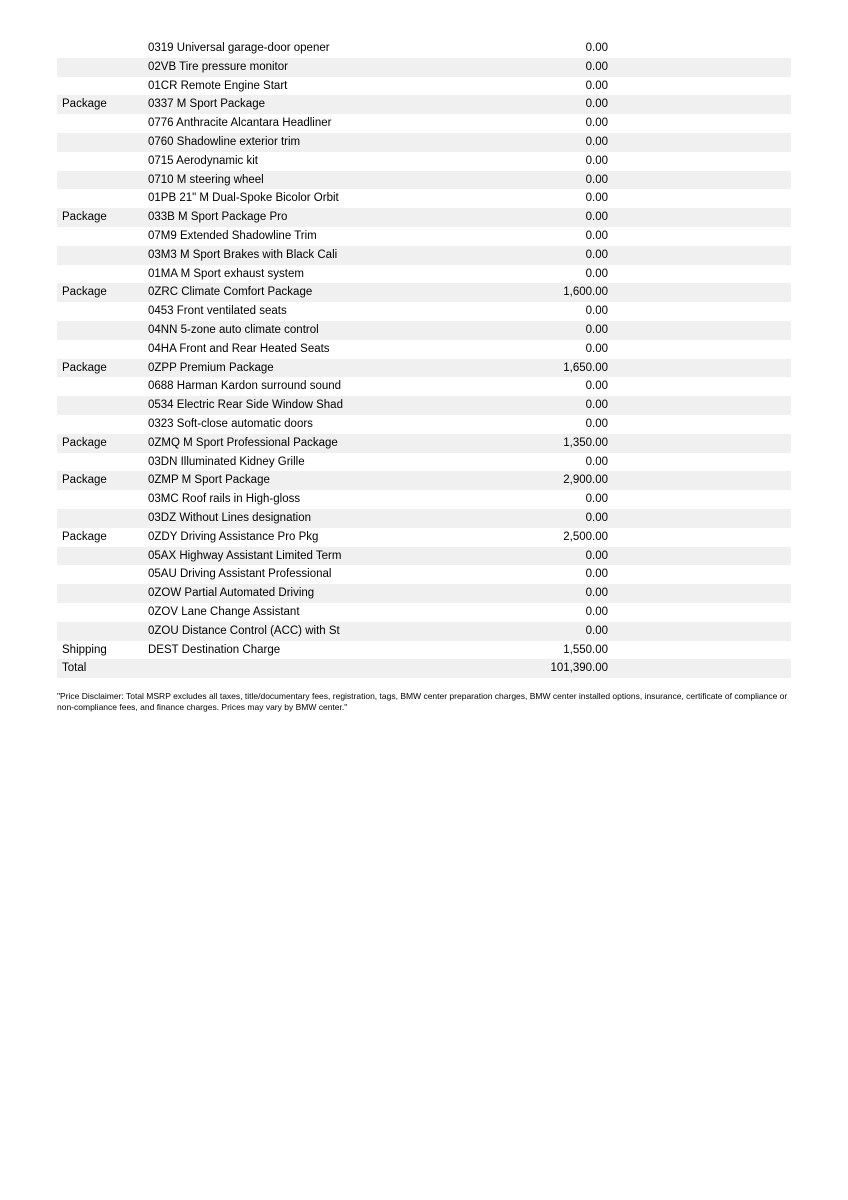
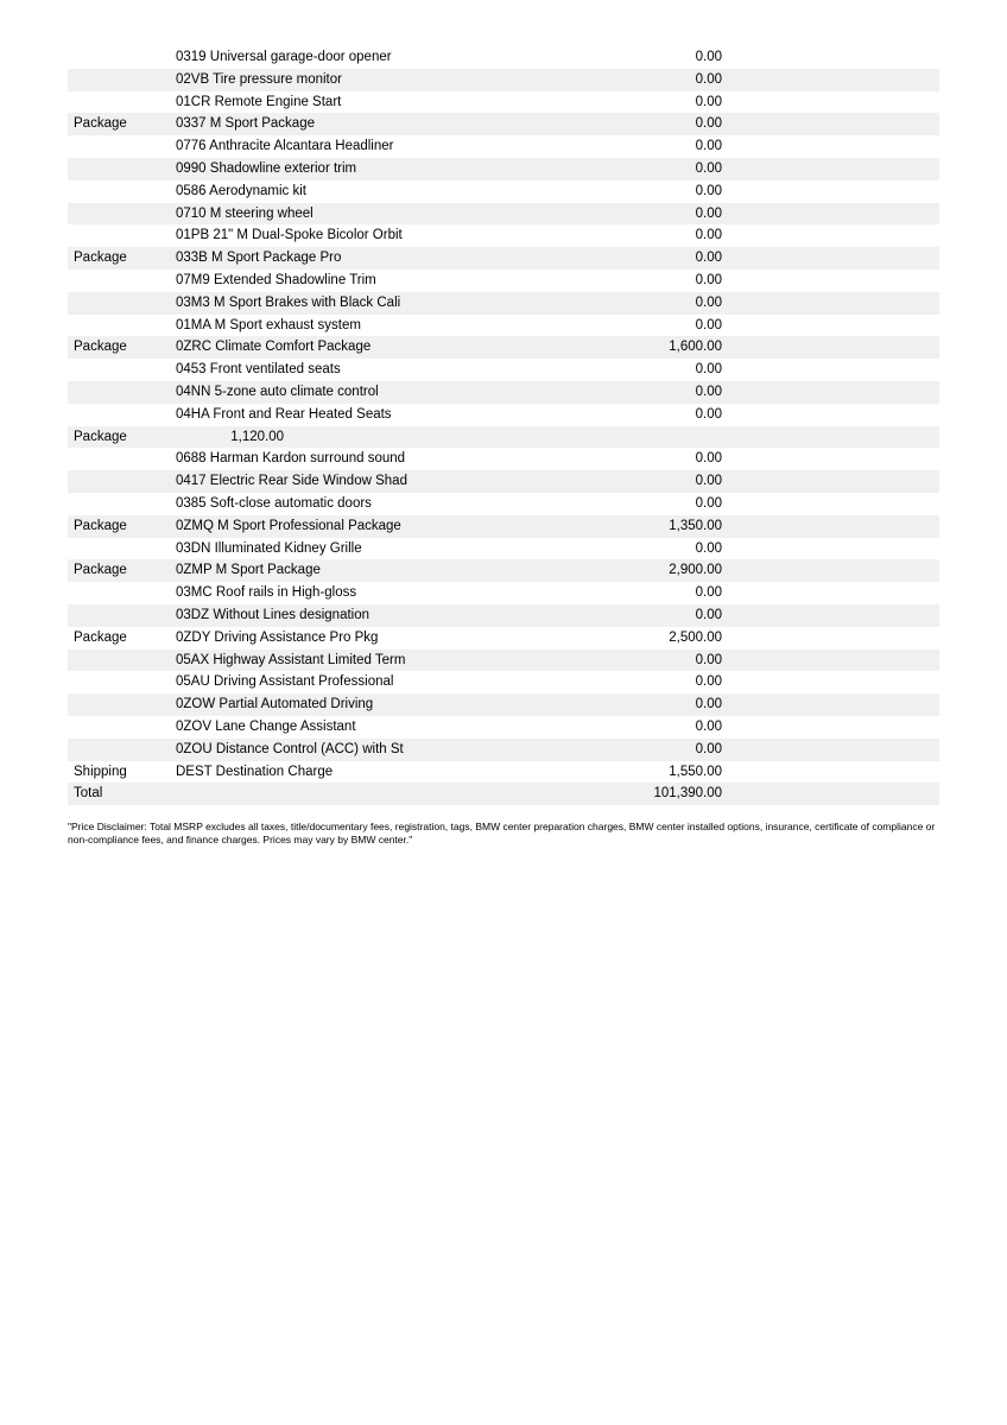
  0319 Universal garage-door opener
  0.00
  02VB Tire pressure monitor
  0.00
  01CR Remote Engine Start
  0.00
  Package
  0337 M Sport Package
  0.00
  0776 Anthracite Alcantara Headliner
  0.00
- 0760 Shadowline exterior trim
+ 0990 Shadowline exterior trim
  0.00
- 0715 Aerodynamic kit
+ 0586 Aerodynamic kit
  0.00
  0710 M steering wheel
  0.00
  01PB 21" M Dual-Spoke Bicolor Orbit
  0.00
  Package
  033B M Sport Package Pro
  0.00
  07M9 Extended Shadowline Trim
  0.00
  03M3 M Sport Brakes with Black Cali
  0.00
  01MA M Sport exhaust system
  0.00
  Package
  0ZRC Climate Comfort Package
  1,600.00
  0453 Front ventilated seats
  0.00
  04NN 5-zone auto climate control
  0.00
  04HA Front and Rear Heated Seats
  0.00
  Package
- 0ZPP Premium Package
- 1,650.00
+ 1,120.00
  0688 Harman Kardon surround sound
  0.00
- 0534 Electric Rear Side Window Shad
+ 0417 Electric Rear Side Window Shad
  0.00
- 0323 Soft-close automatic doors
+ 0385 Soft-close automatic doors
  0.00
  Package
  0ZMQ M Sport Professional Package
  1,350.00
  03DN Illuminated Kidney Grille
  0.00
  Package
  0ZMP M Sport Package
  2,900.00
  03MC Roof rails in High-gloss
  0.00
  03DZ Without Lines designation
  0.00
  Package
  0ZDY Driving Assistance Pro Pkg
  2,500.00
  05AX Highway Assistant Limited Term
  0.00
  05AU Driving Assistant Professional
  0.00
  0ZOW Partial Automated Driving
  0.00
  0ZOV Lane Change Assistant
  0.00
  0ZOU Distance Control (ACC) with St
  0.00
  Shipping
  DEST Destination Charge
  1,550.00
  Total
  101,390.00
  "Price Disclaimer: Total MSRP excludes all taxes, title/documentary fees, registration, tags, BMW center preparation charges, BMW center installed options, insurance, certificate of compliance or non-compliance fees, and finance charges. Prices may vary by BMW center."
